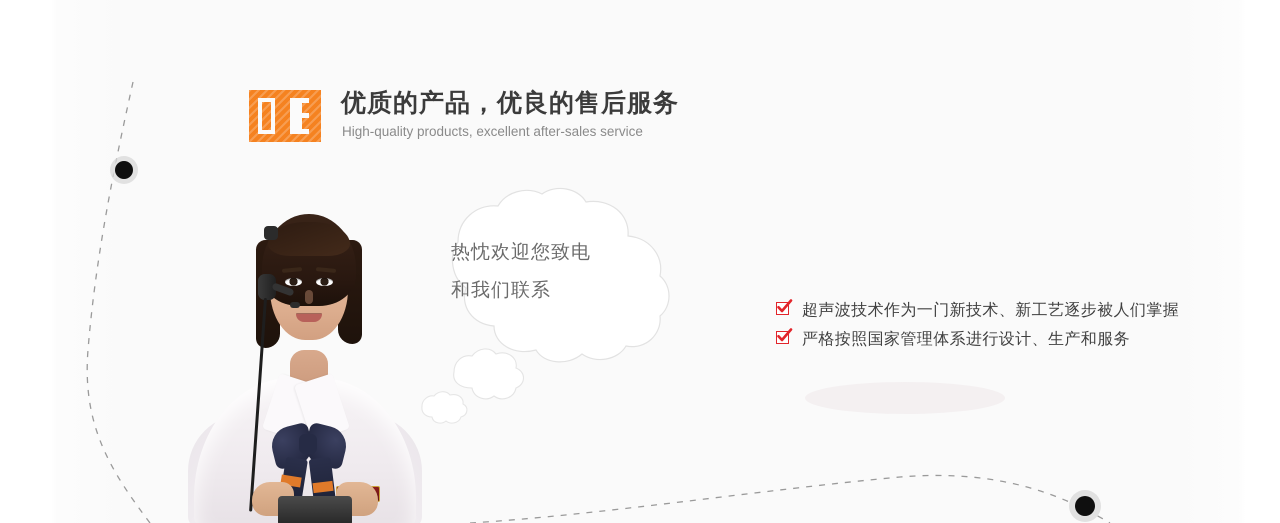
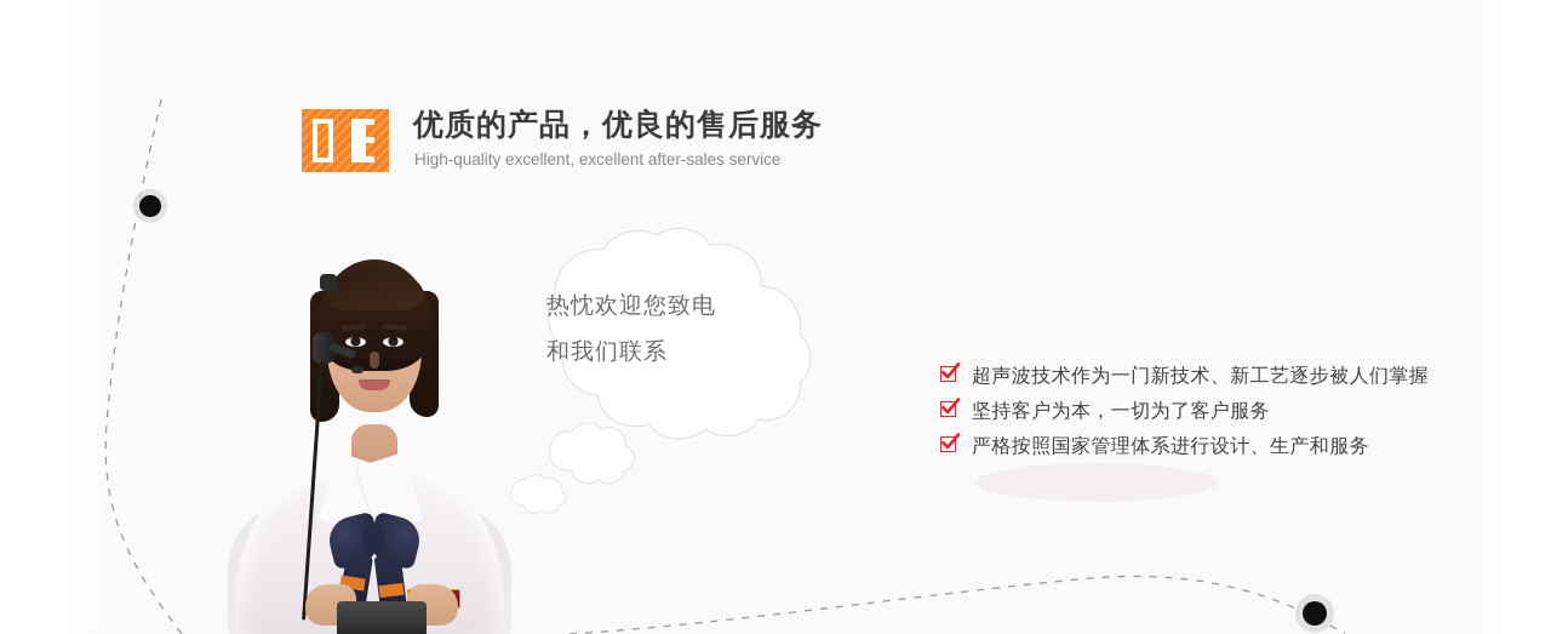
  优质的产品，优良的售后服务
- High-quality products, excellent after-sales service
+ High-quality excellent, excellent after-sales service
  热忱欢迎您致电
  和我们联系
  超声波技术作为一门新技术、新工艺逐步被人们掌握
+ 坚持客户为本，一切为了客户服务
  严格按照国家管理体系进行设计、生产和服务
